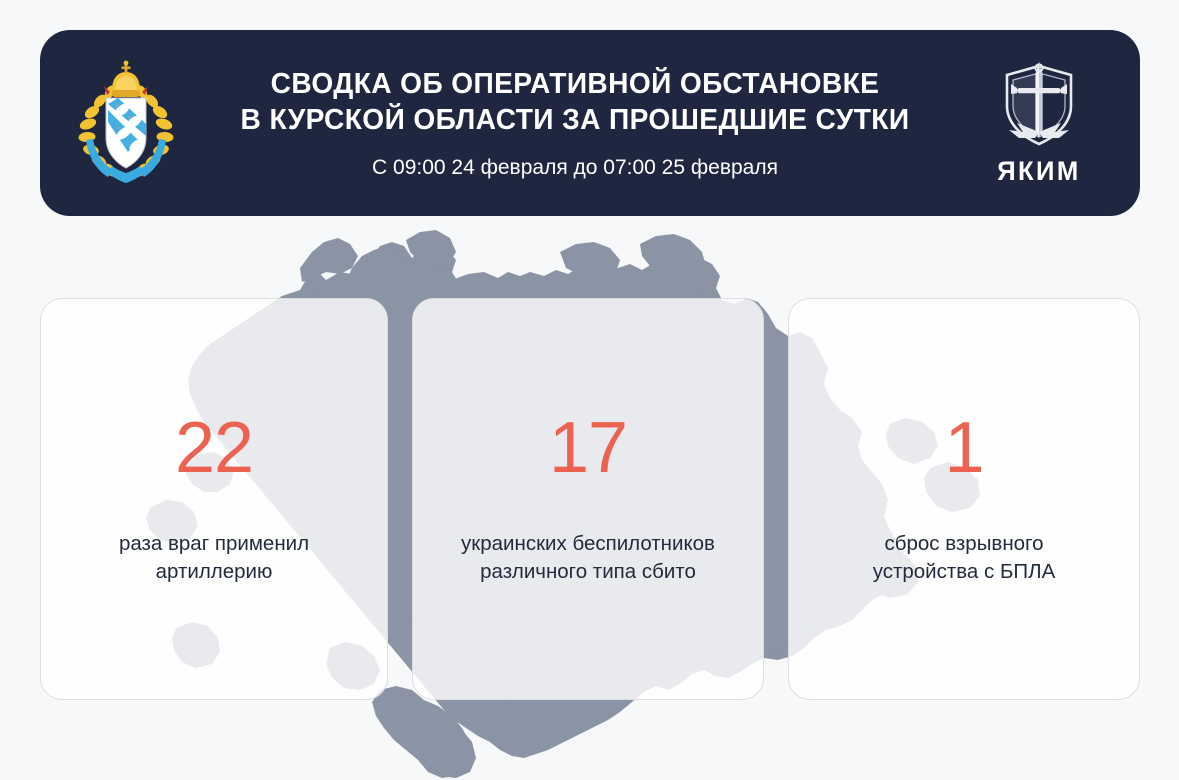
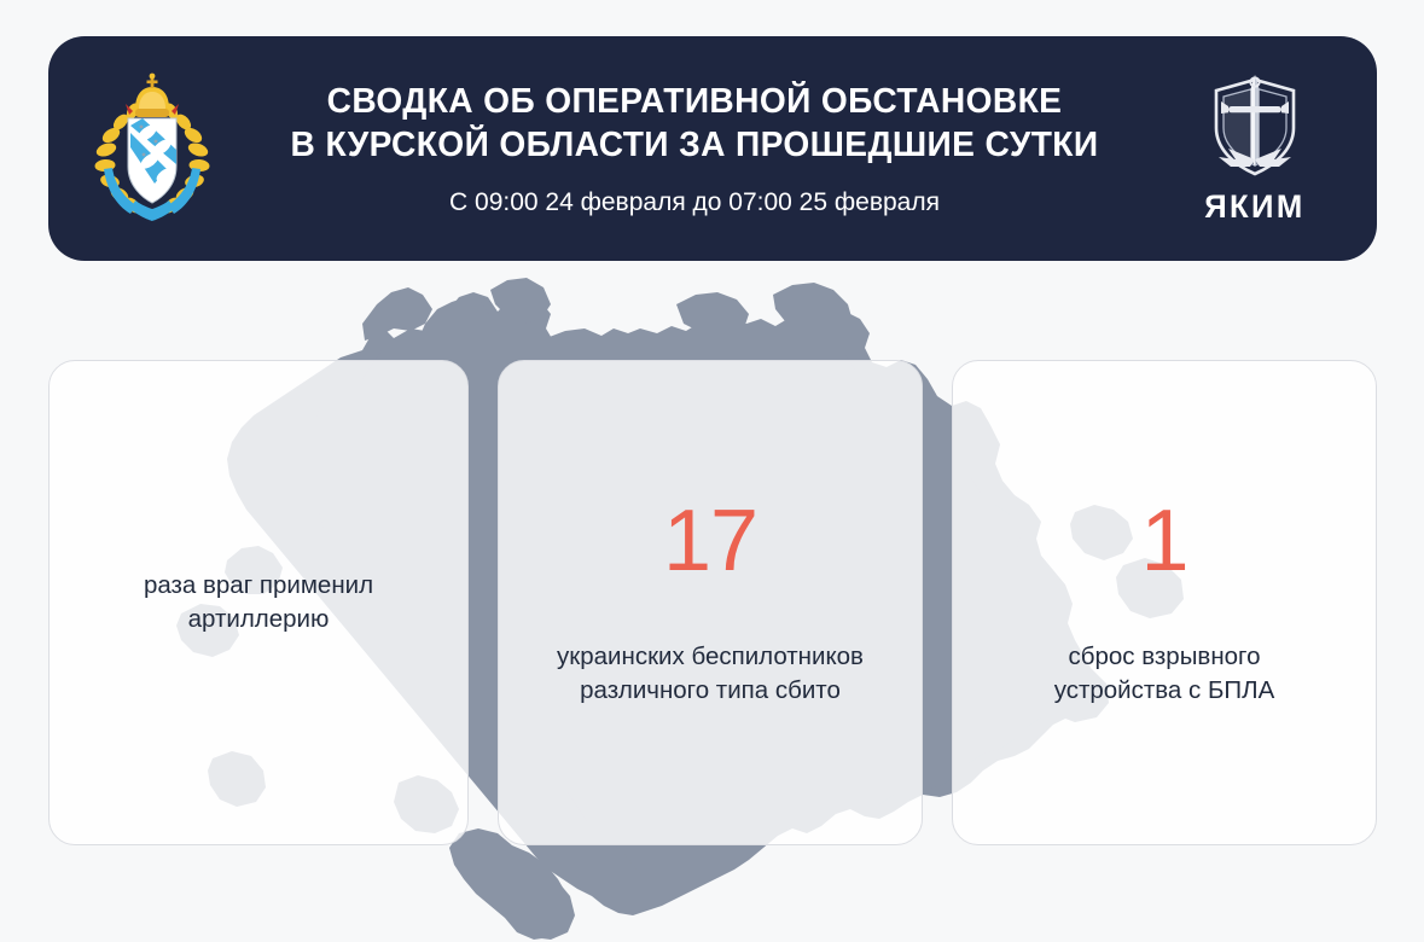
  СВОДКА ОБ ОПЕРАТИВНОЙ ОБСТАНОВКЕ
  В КУРСКОЙ ОБЛАСТИ ЗА ПРОШЕДШИЕ СУТКИ
  С 09:00 24 февраля до 07:00 25 февраля
  ЯКИМ
- 22
  раза враг применил
  артиллерию
  17
  украинских беспилотников
  различного типа сбито
  1
  сброс взрывного
  устройства с БПЛА
